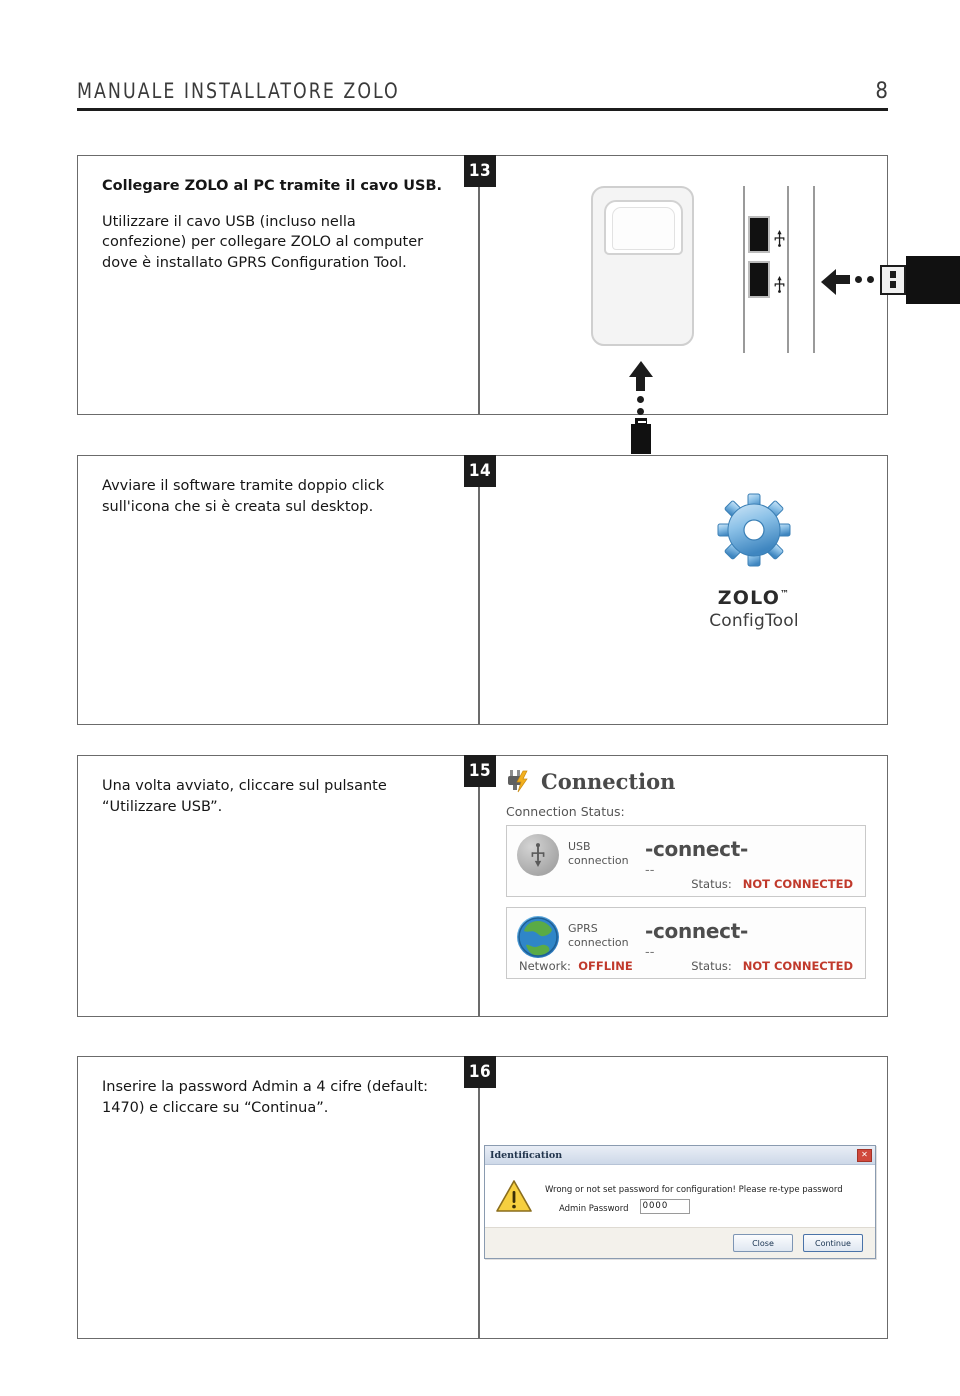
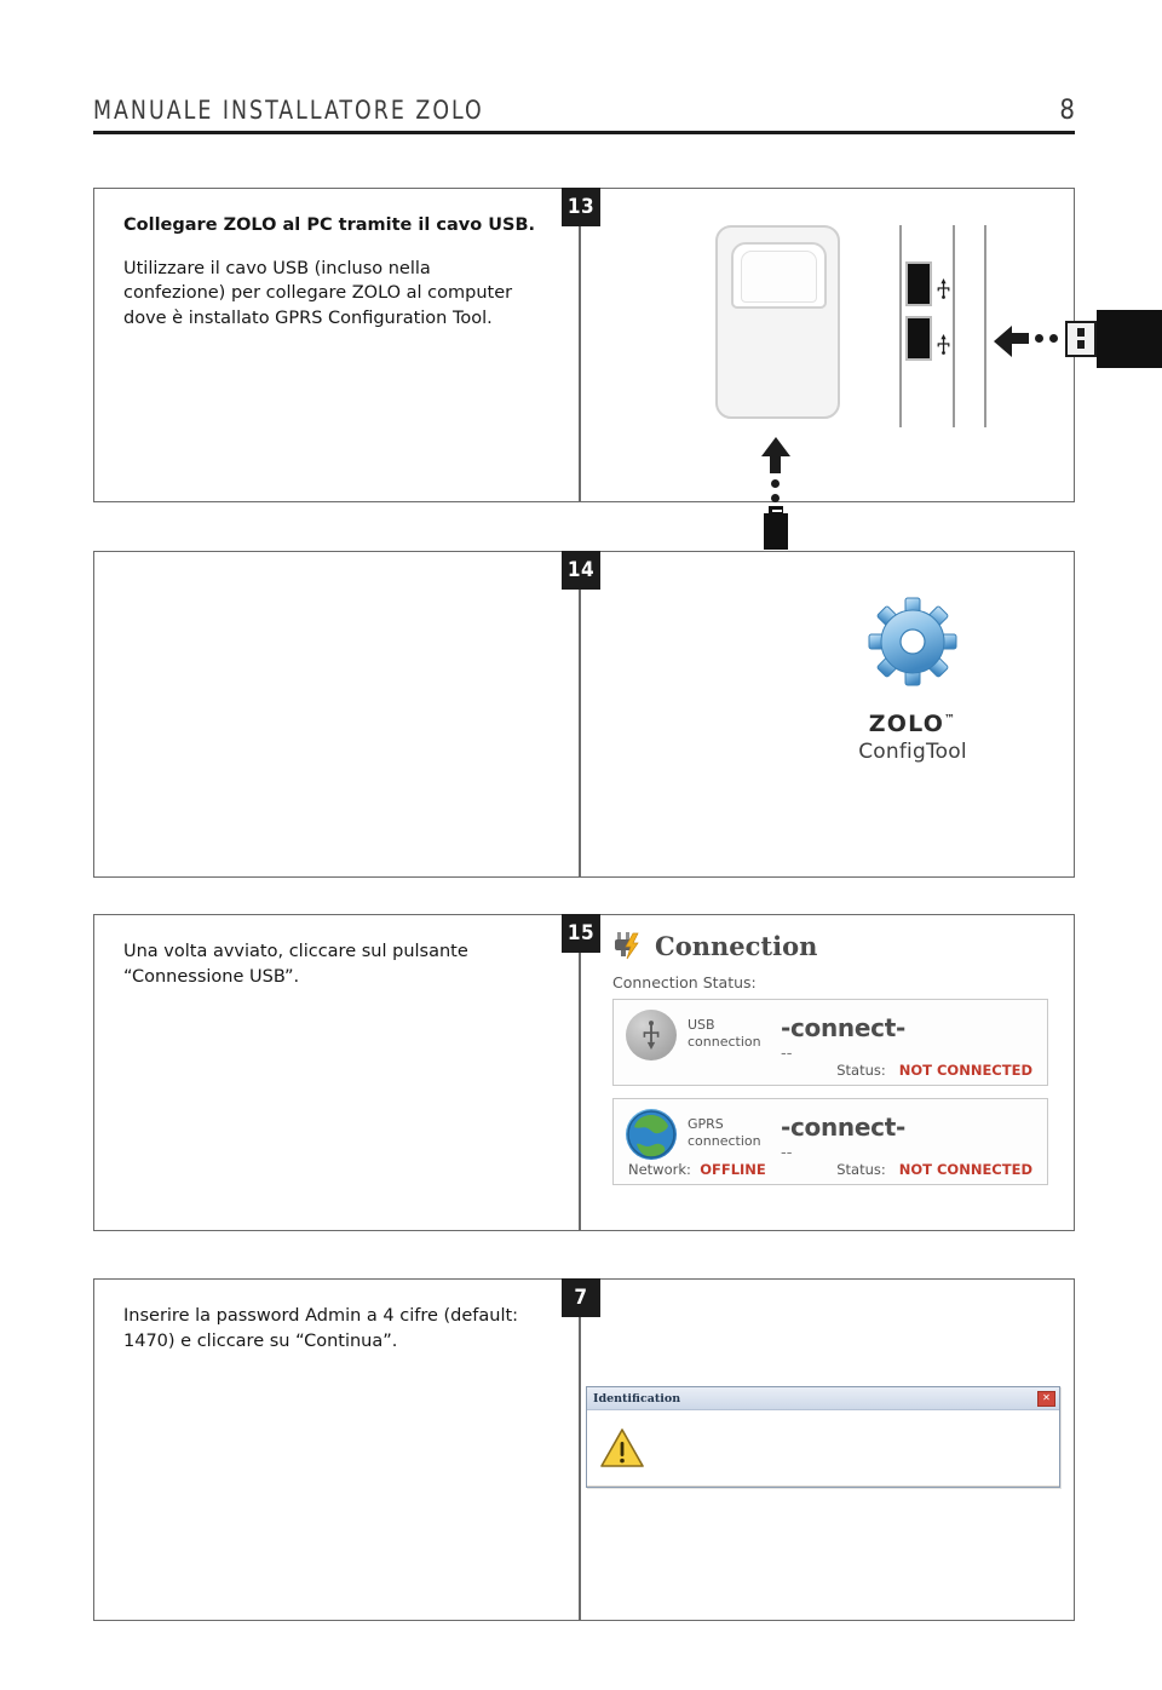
  MANUALE INSTALLATORE ZOLO
  8
  13
  Collegare ZOLO al PC tramite il cavo USB.
  Utilizzare il cavo USB (incluso nella confezione) per collegare ZOLO al computer dove è installato GPRS Configuration Tool.
  14
- Avviare il software tramite doppio click sull'icona che si è creata sul desktop.
  ZOLO™
  ConfigTool
  15
- Una volta avviato, cliccare sul pulsante “Utilizzare USB”.
+ Una volta avviato, cliccare sul pulsante “Connessione USB”.
  Connection
  Connection Status:
  USB
  connection
  -connect-
  --
  Status: NOT CONNECTED
  GPRS
  connection
  -connect-
  --
  Network: OFFLINE
  Status: NOT CONNECTED
- 16
+ 7
  Inserire la password Admin a 4 cifre (default: 1470) e cliccare su “Continua”.
  Identification
  ✕
- Wrong or not set password for configuration! Please re-type password Admin Password 0000
- Close
- Continue
